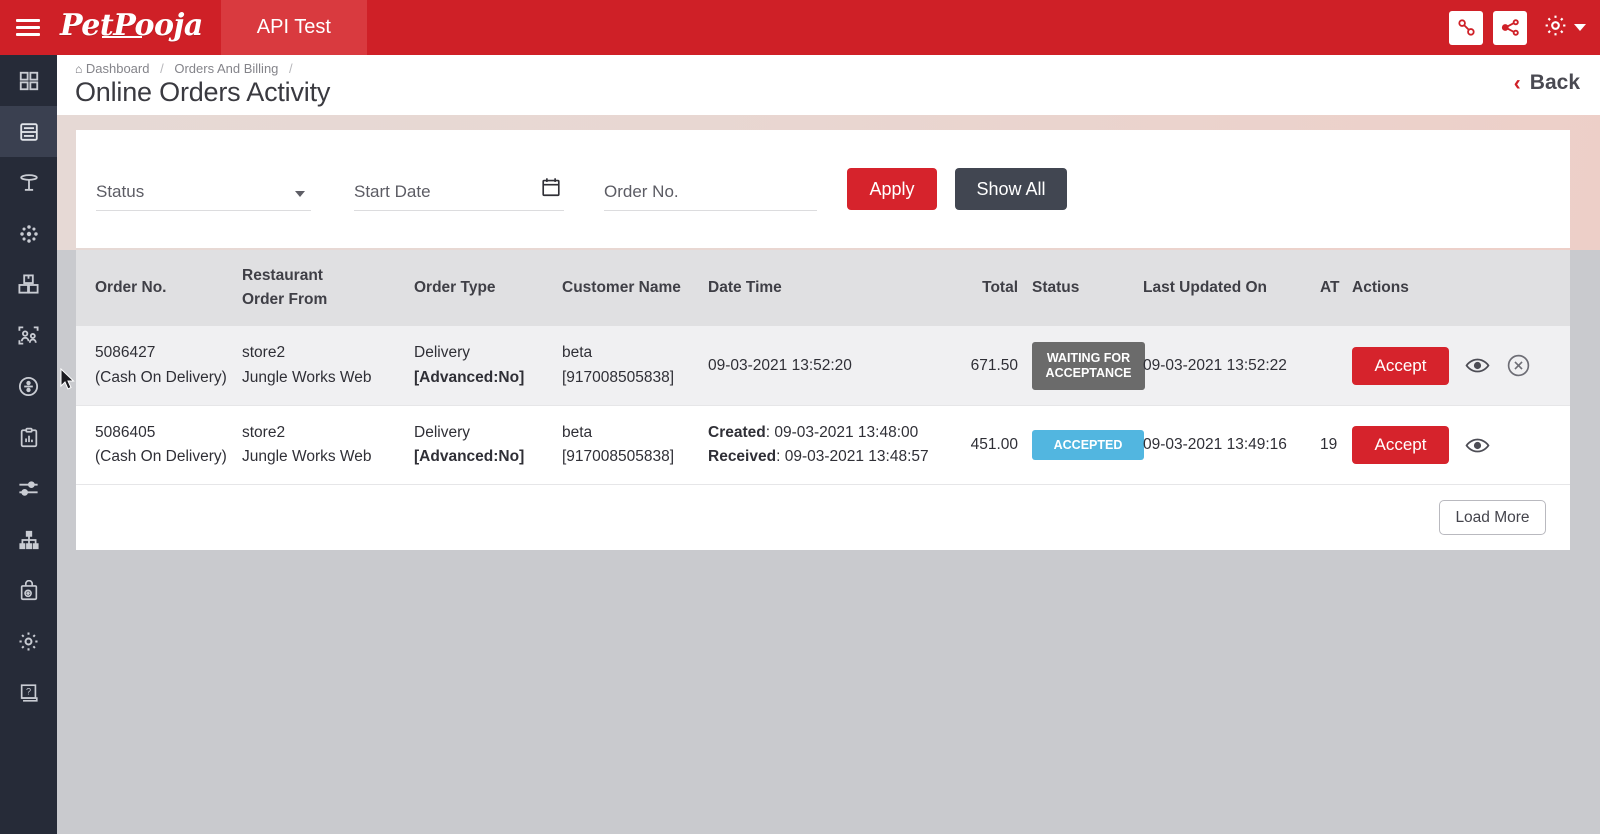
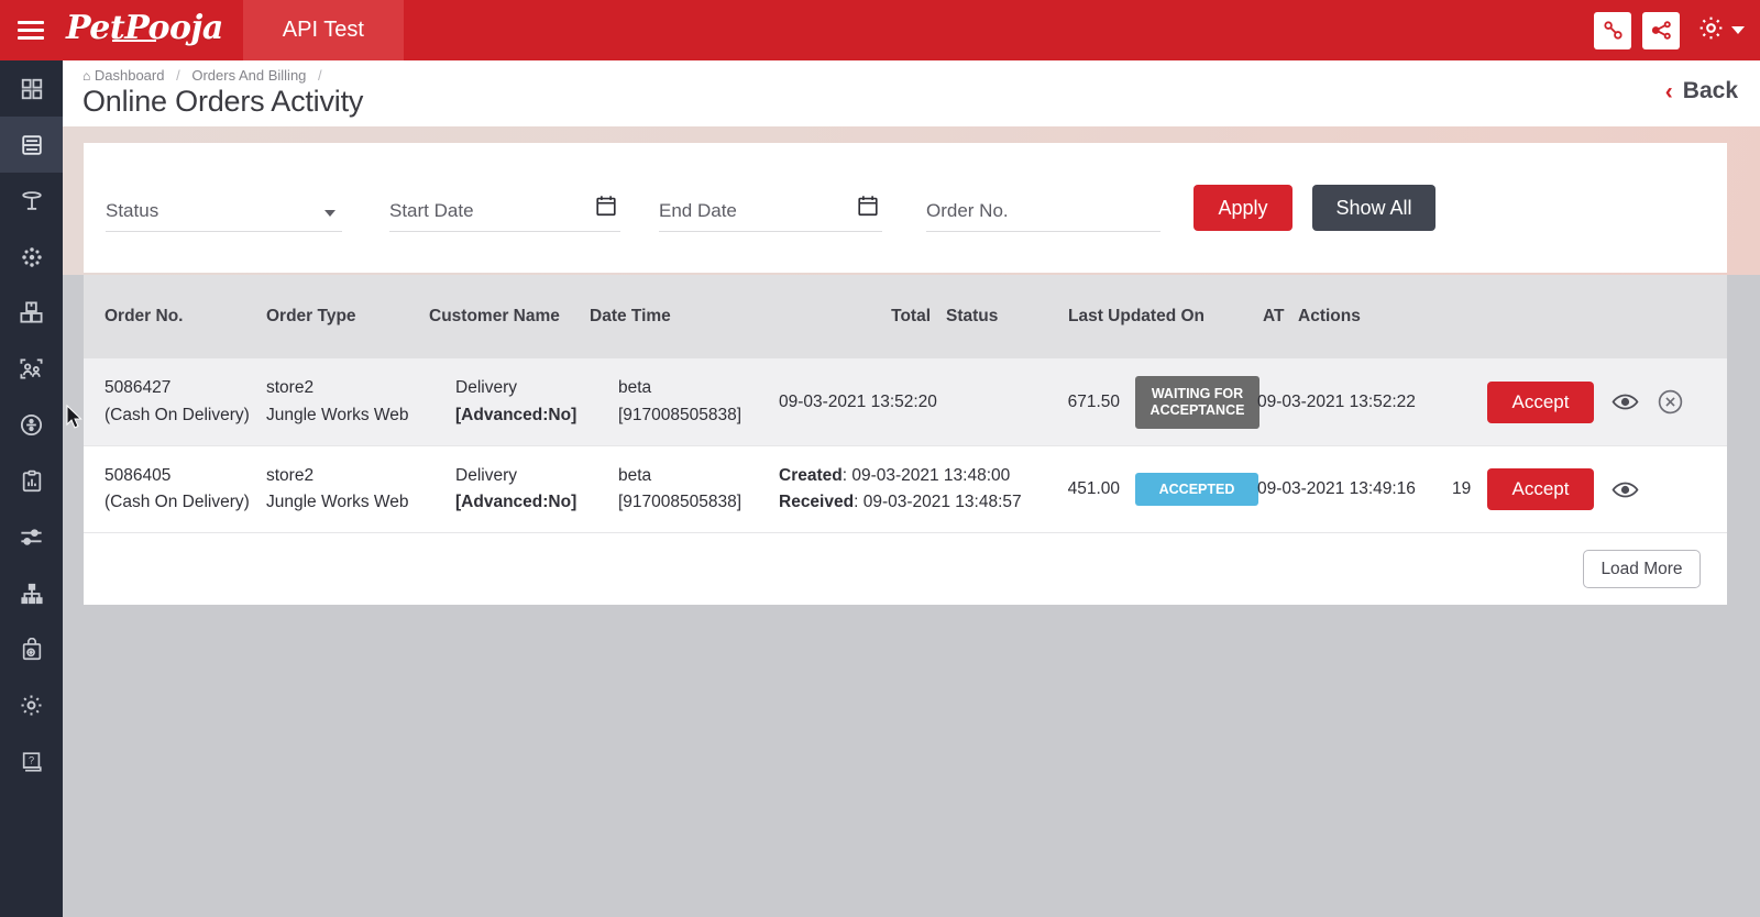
  PetPooja
  API Test
  ?
  ⌂ Dashboard / Orders And Billing /
  Online Orders Activity
  ‹
  Back
  Status
  Start Date
+ End Date
  Order No.
  Apply
  Show All
  Order No.
- Restaurant
- Order From
  Order Type
  Customer Name
  Date Time
  Total
  Status
  Last Updated On
  AT
  Actions
  5086427
  (Cash On Delivery)
  store2
  Jungle Works Web
  Delivery
  [Advanced:No]
  beta
  [917008505838]
  09-03-2021 13:52:20
  671.50
  WAITING FOR ACCEPTANCE
  09-03-2021 13:52:22
  Accept
  5086405
  (Cash On Delivery)
  store2
  Jungle Works Web
  Delivery
  [Advanced:No]
  beta
  [917008505838]
  Created: 09-03-2021 13:48:00
  Received: 09-03-2021 13:48:57
  451.00
  ACCEPTED
  09-03-2021 13:49:16
  19
  Accept
  Load More
